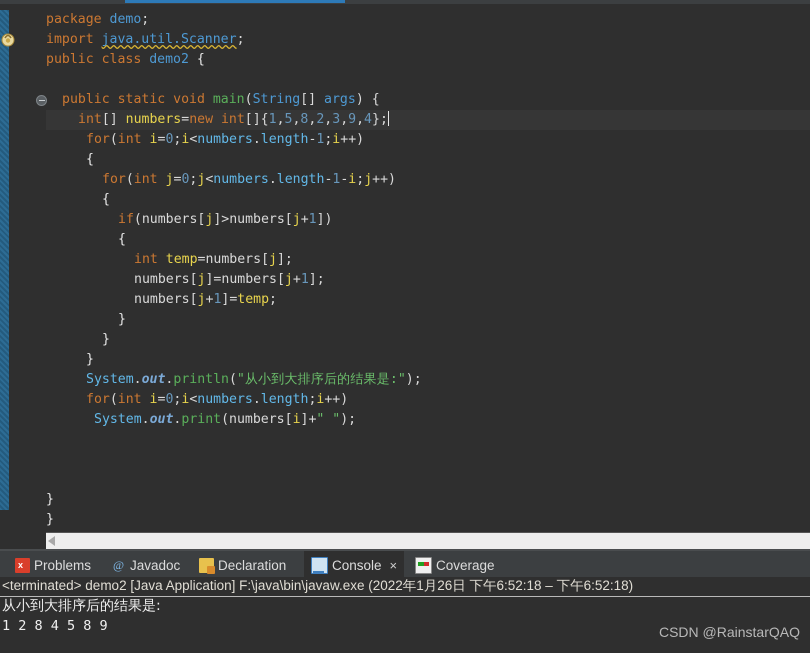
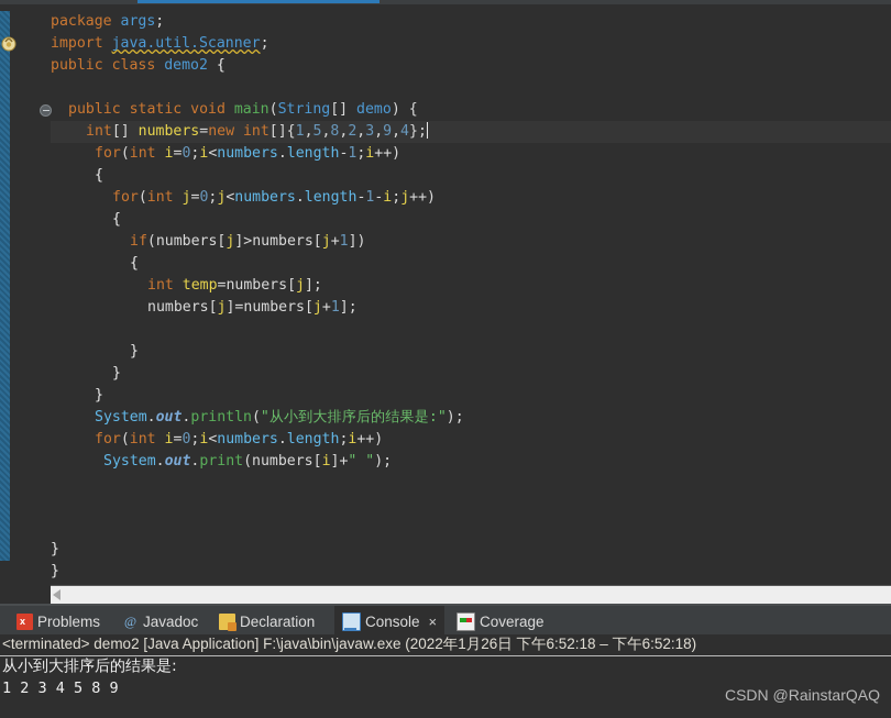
- package demo;
+ package args;
  import java.util.Scanner;
  public class demo2 {
- public static void main(String[] args) {
+ public static void main(String[] demo) {
  int[] numbers=new int[]{1,5,8,2,3,9,4};
  for(int i=0;i<numbers.length-1;i++)
  {
  for(int j=0;j<numbers.length-1-i;j++)
  {
  if(numbers[j]>numbers[j+1])
  {
  int temp=numbers[j];
  numbers[j]=numbers[j+1];
- numbers[j+1]=temp;
  }
  }
  }
  System.out.println("从小到大排序后的结果是:");
  for(int i=0;i<numbers.length;i++)
  System.out.print(numbers[i]+" ");
  }
  }
  Problems
  @
  Javadoc
  Declaration
  Console
  ×
  Coverage
  <terminated> demo2 [Java Application] F:\java\bin\javaw.exe (2022年1月26日 下午6:52:18 – 下午6:52:18)
  从小到大排序后的结果是:
- 1 2 8 4 5 8 9
+ 1 2 3 4 5 8 9
  CSDN @RainstarQAQ
